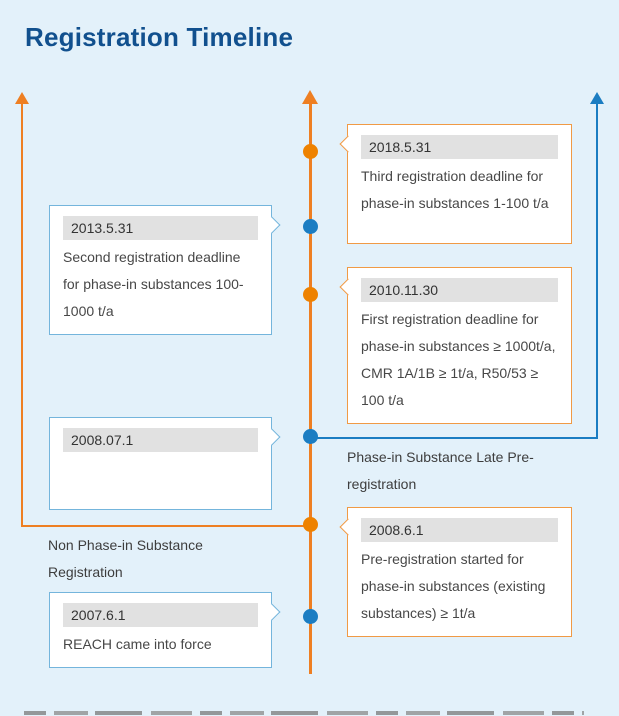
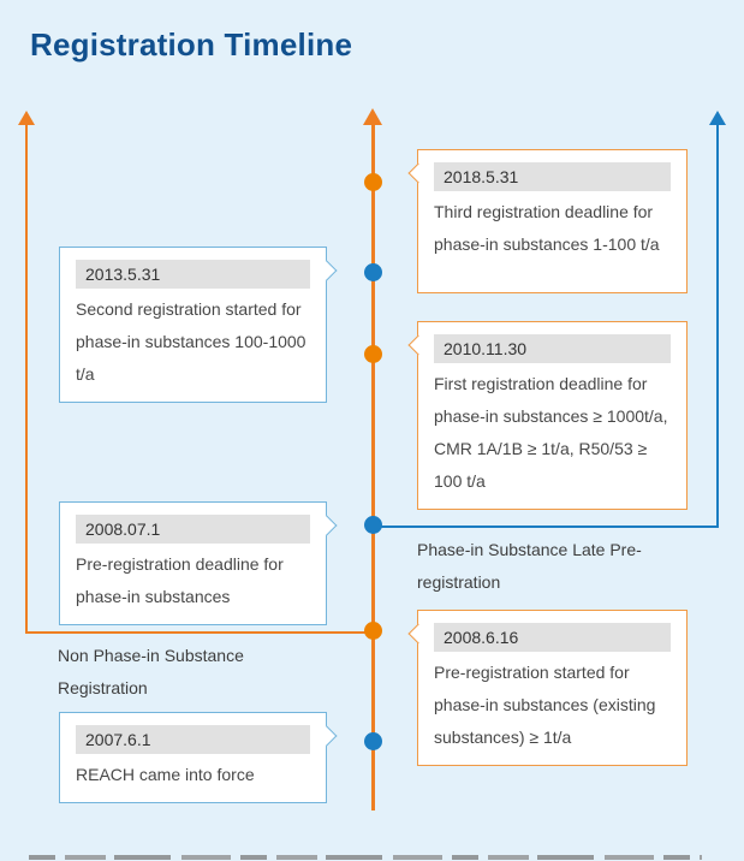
  Registration Timeline
  2018.5.31
  Third registration deadline for phase-in substances 1-100 t/a
  2013.5.31
- Second registration deadline for phase-in substances 100-1000 t/a
+ Second registration started for phase-in substances 100-1000 t/a
  2010.11.30
  First registration deadline for phase-in substances ≥ 1000t/a, CMR 1A/1B ≥ 1t/a, R50/53 ≥ 100 t/a
  2008.07.1
+ Pre-registration deadline for phase-in substances
- 2008.6.1
+ 2008.6.16
  Pre-registration started for phase-in substances (existing substances) ≥ 1t/a
  2007.6.1
  REACH came into force
  Phase-in Substance Late Pre-registration
  Non Phase-in Substance Registration
